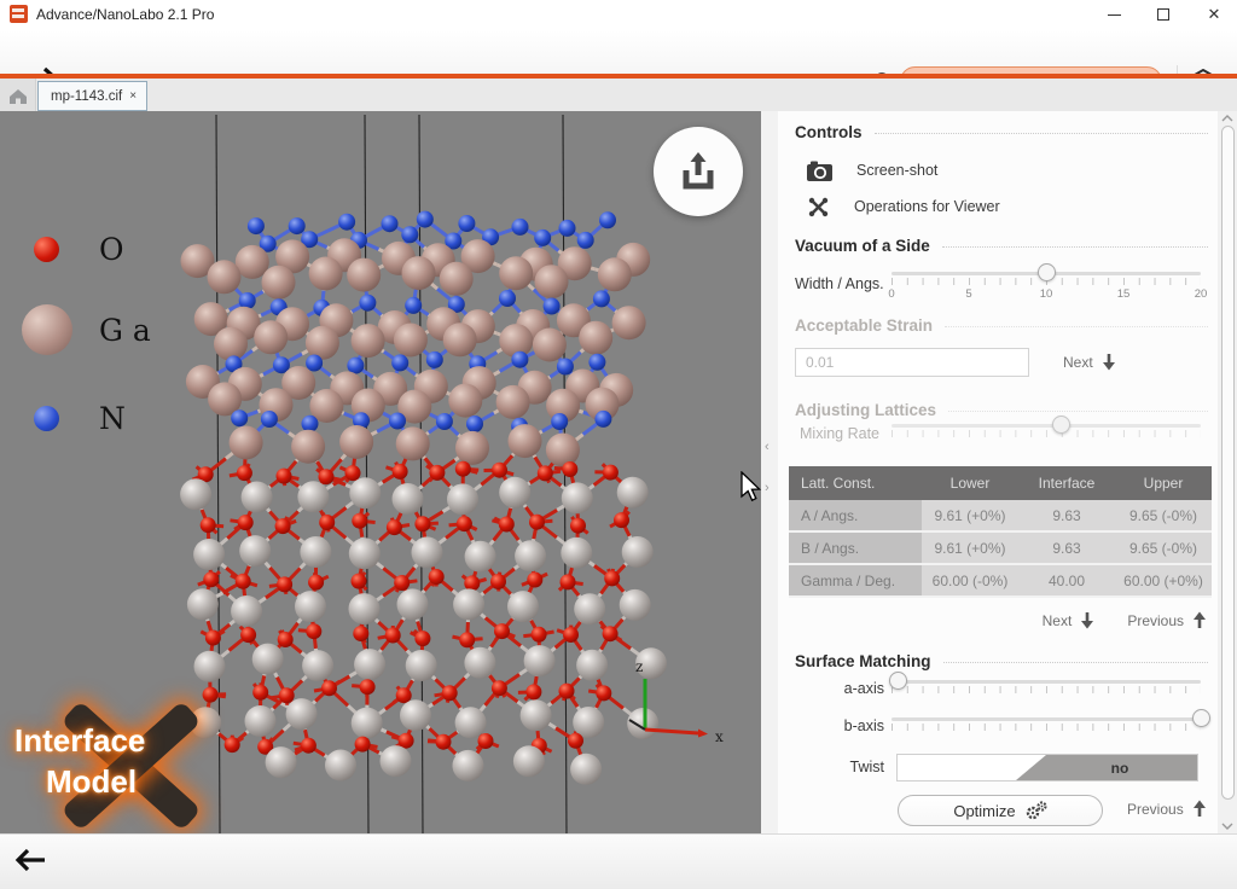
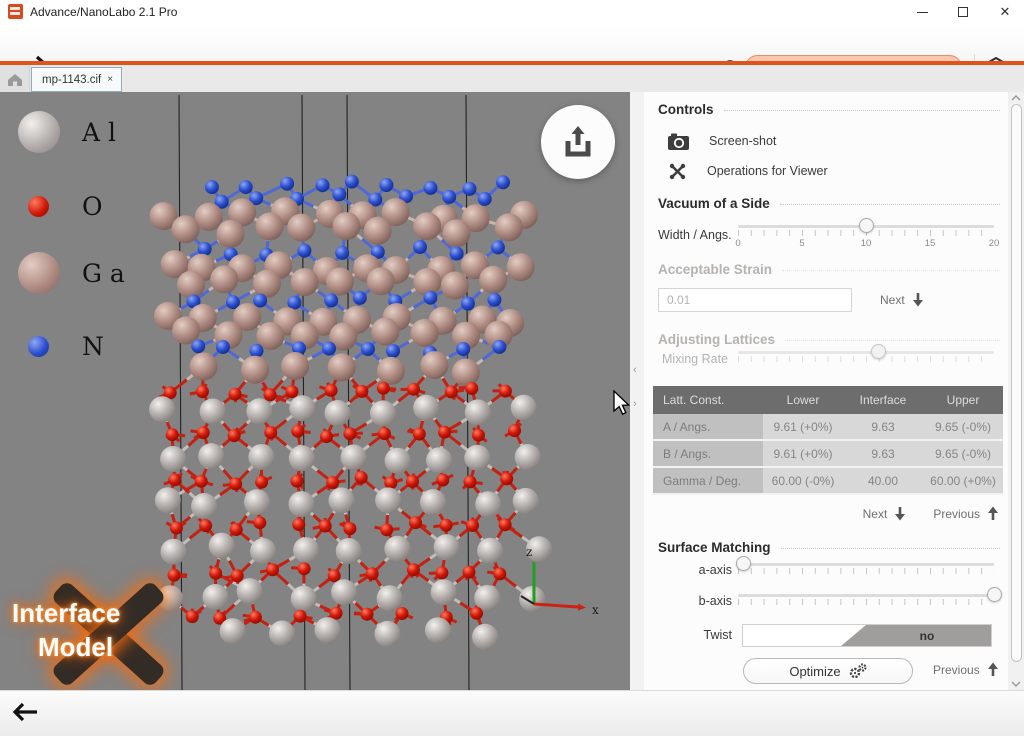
  Advance/NanoLabo 2.1 Pro
  ✕
  mp-1143.cif
  ×
+ A l
  O
  G a
  N
  z
  x
  Interface
  Model
  ‹
  ›
  Controls
  Screen-shot
  Operations for Viewer
  Vacuum of a Side
  Width / Angs.
  0
  5
  10
  15
  20
  Acceptable Strain
  0.01
  Next
  Adjusting Lattices
  Mixing Rate
  Latt. Const.
  Lower
  Interface
  Upper
  A / Angs.
  9.61 (+0%)
  9.63
  9.65 (-0%)
  B / Angs.
  9.61 (+0%)
  9.63
  9.65 (-0%)
  Gamma / Deg.
  60.00 (-0%)
  40.00
  60.00 (+0%)
  Next
  Previous
  Surface Matching
  a-axis
  b-axis
  Twist
  no
  Optimize
  Previous
